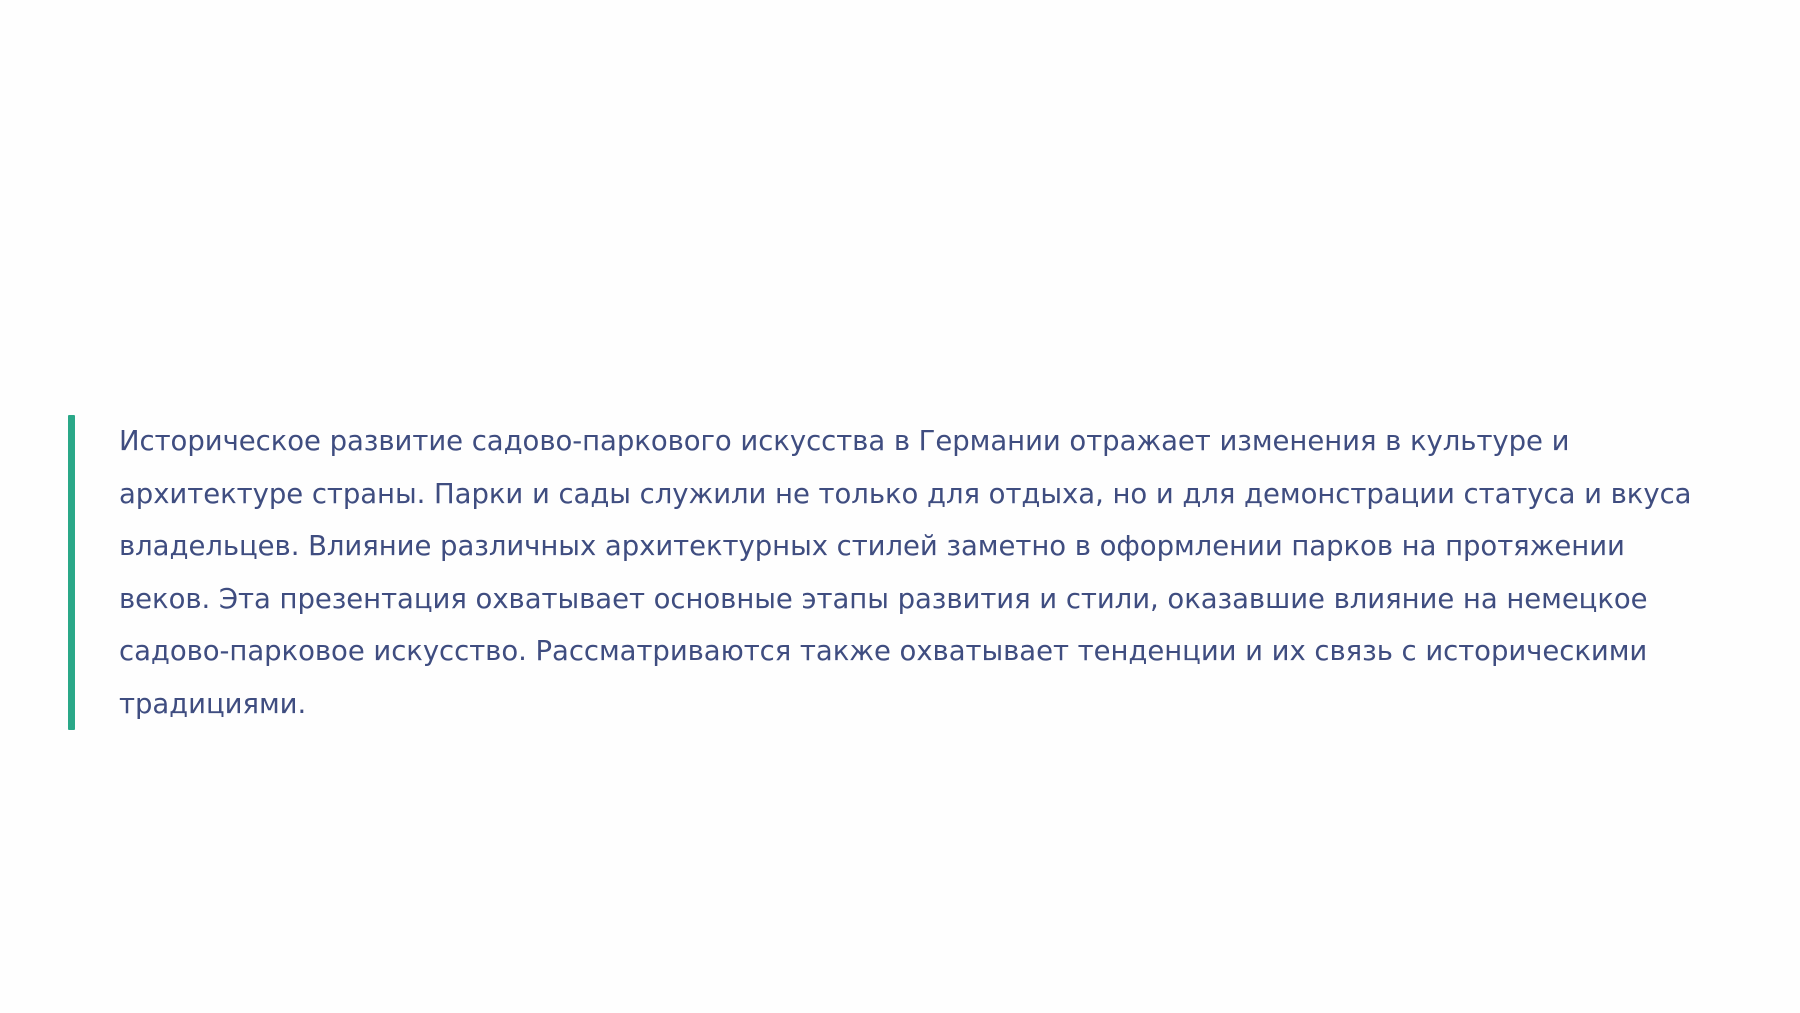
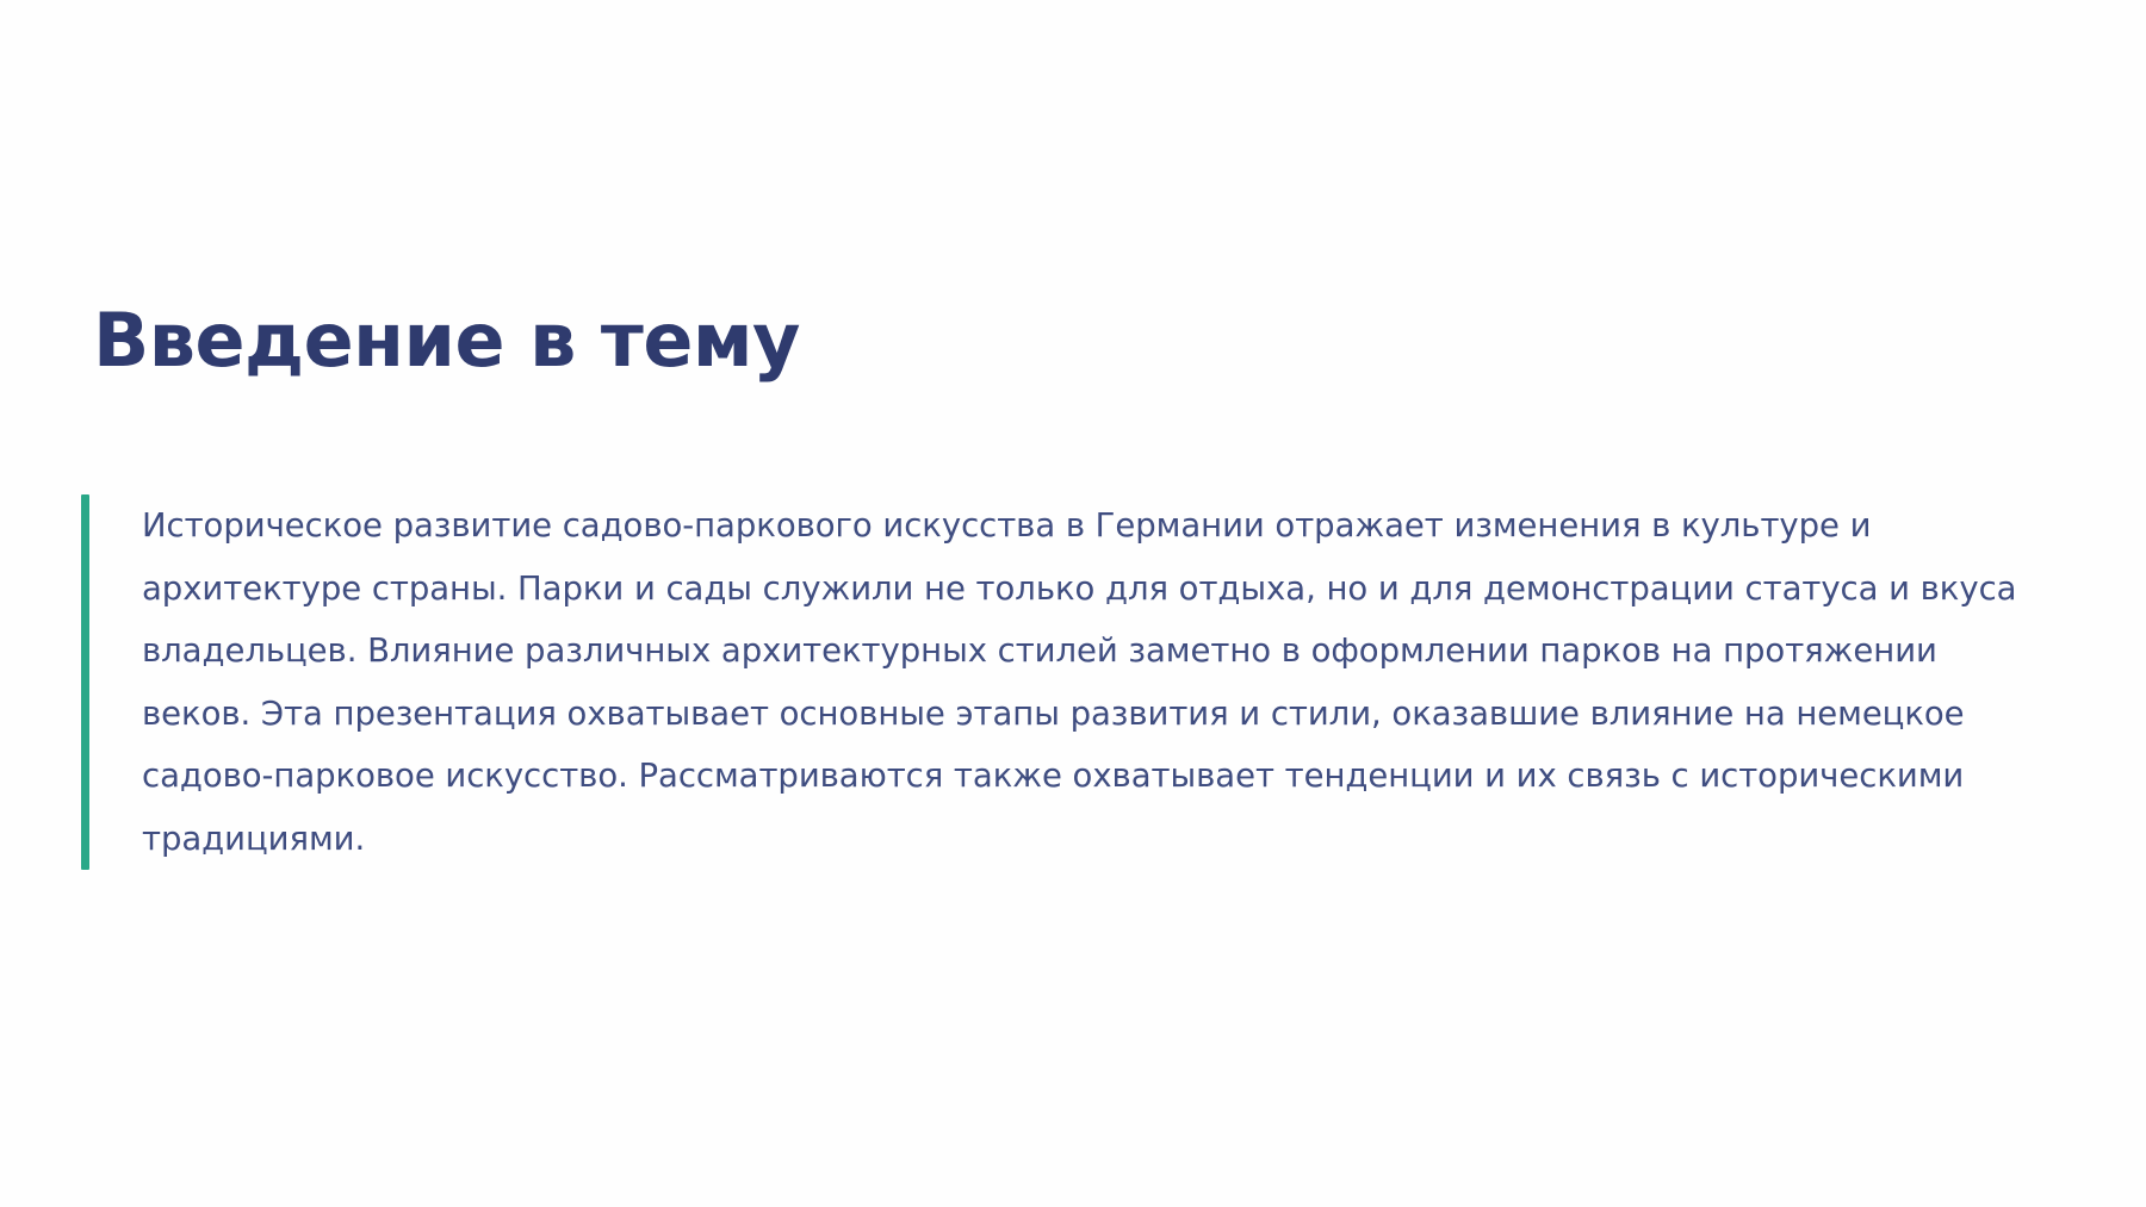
+ Введение в тему
  Историческое развитие садово-паркового искусства в Германии отражает изменения в культуре и архитектуре страны. Парки и сады служили не только для отдыха, но и для демонстрации статуса и вкуса владельцев. Влияние различных архитектурных стилей заметно в оформлении парков на протяжении веков. Эта презентация охватывает основные этапы развития и стили, оказавшие влияние на немецкое садово-парковое искусство. Рассматриваются также охватывает тенденции и их связь с историческими традициями.
